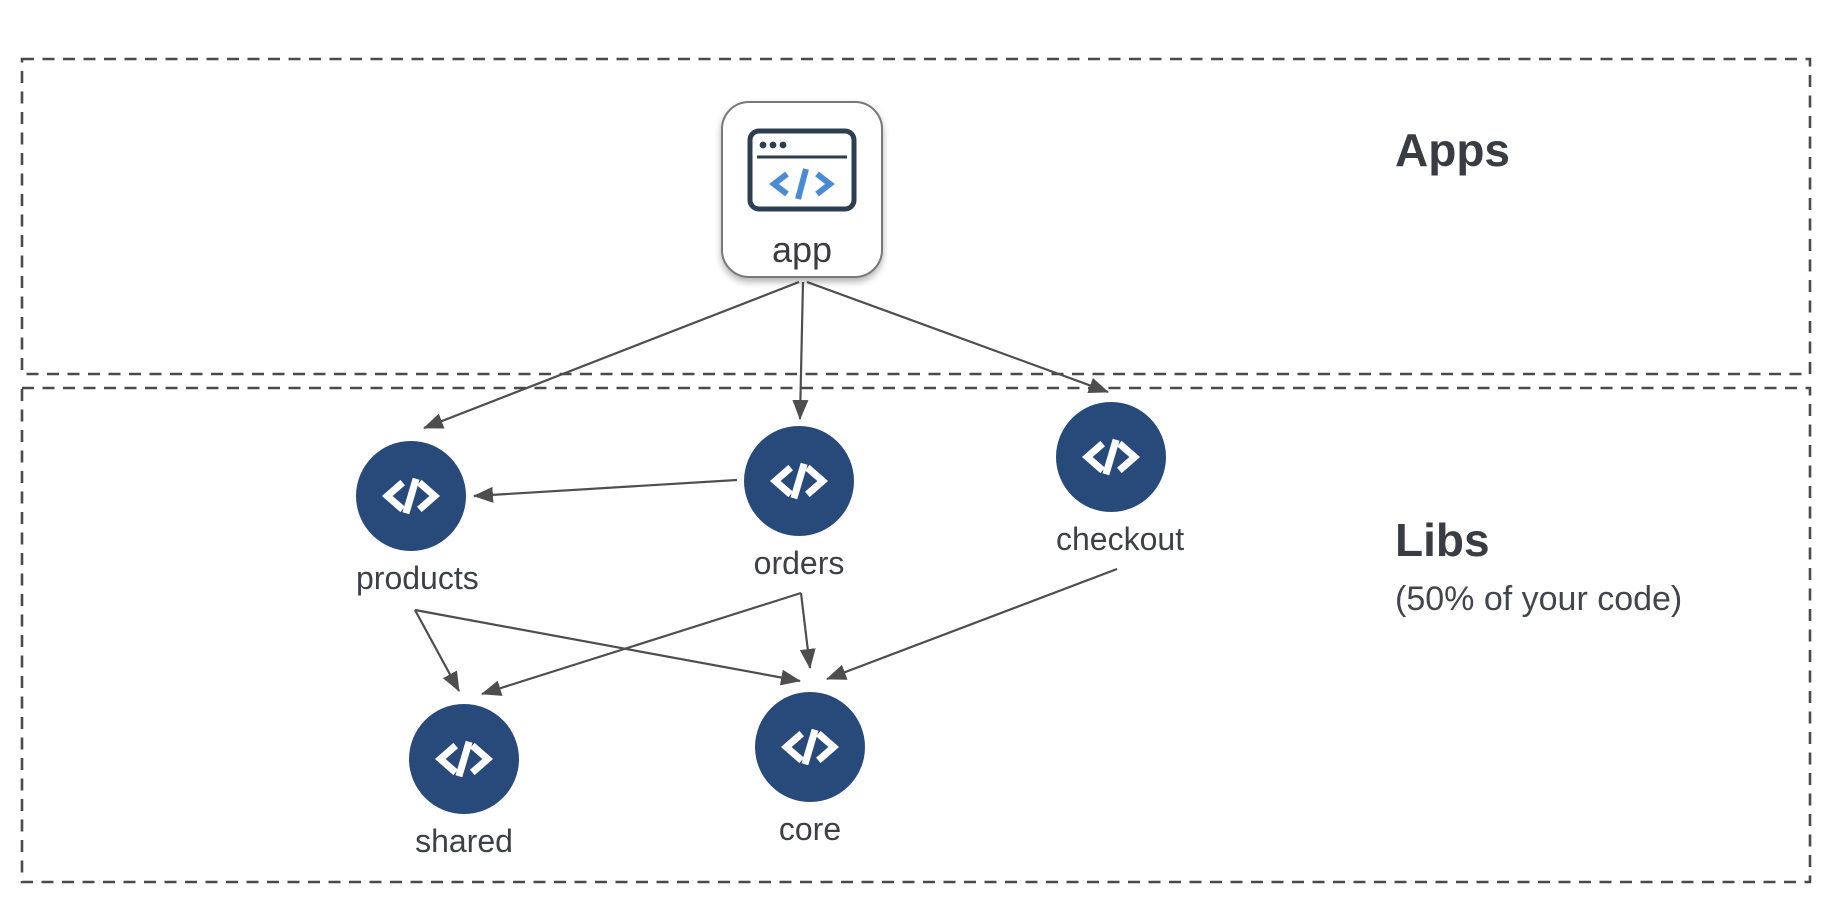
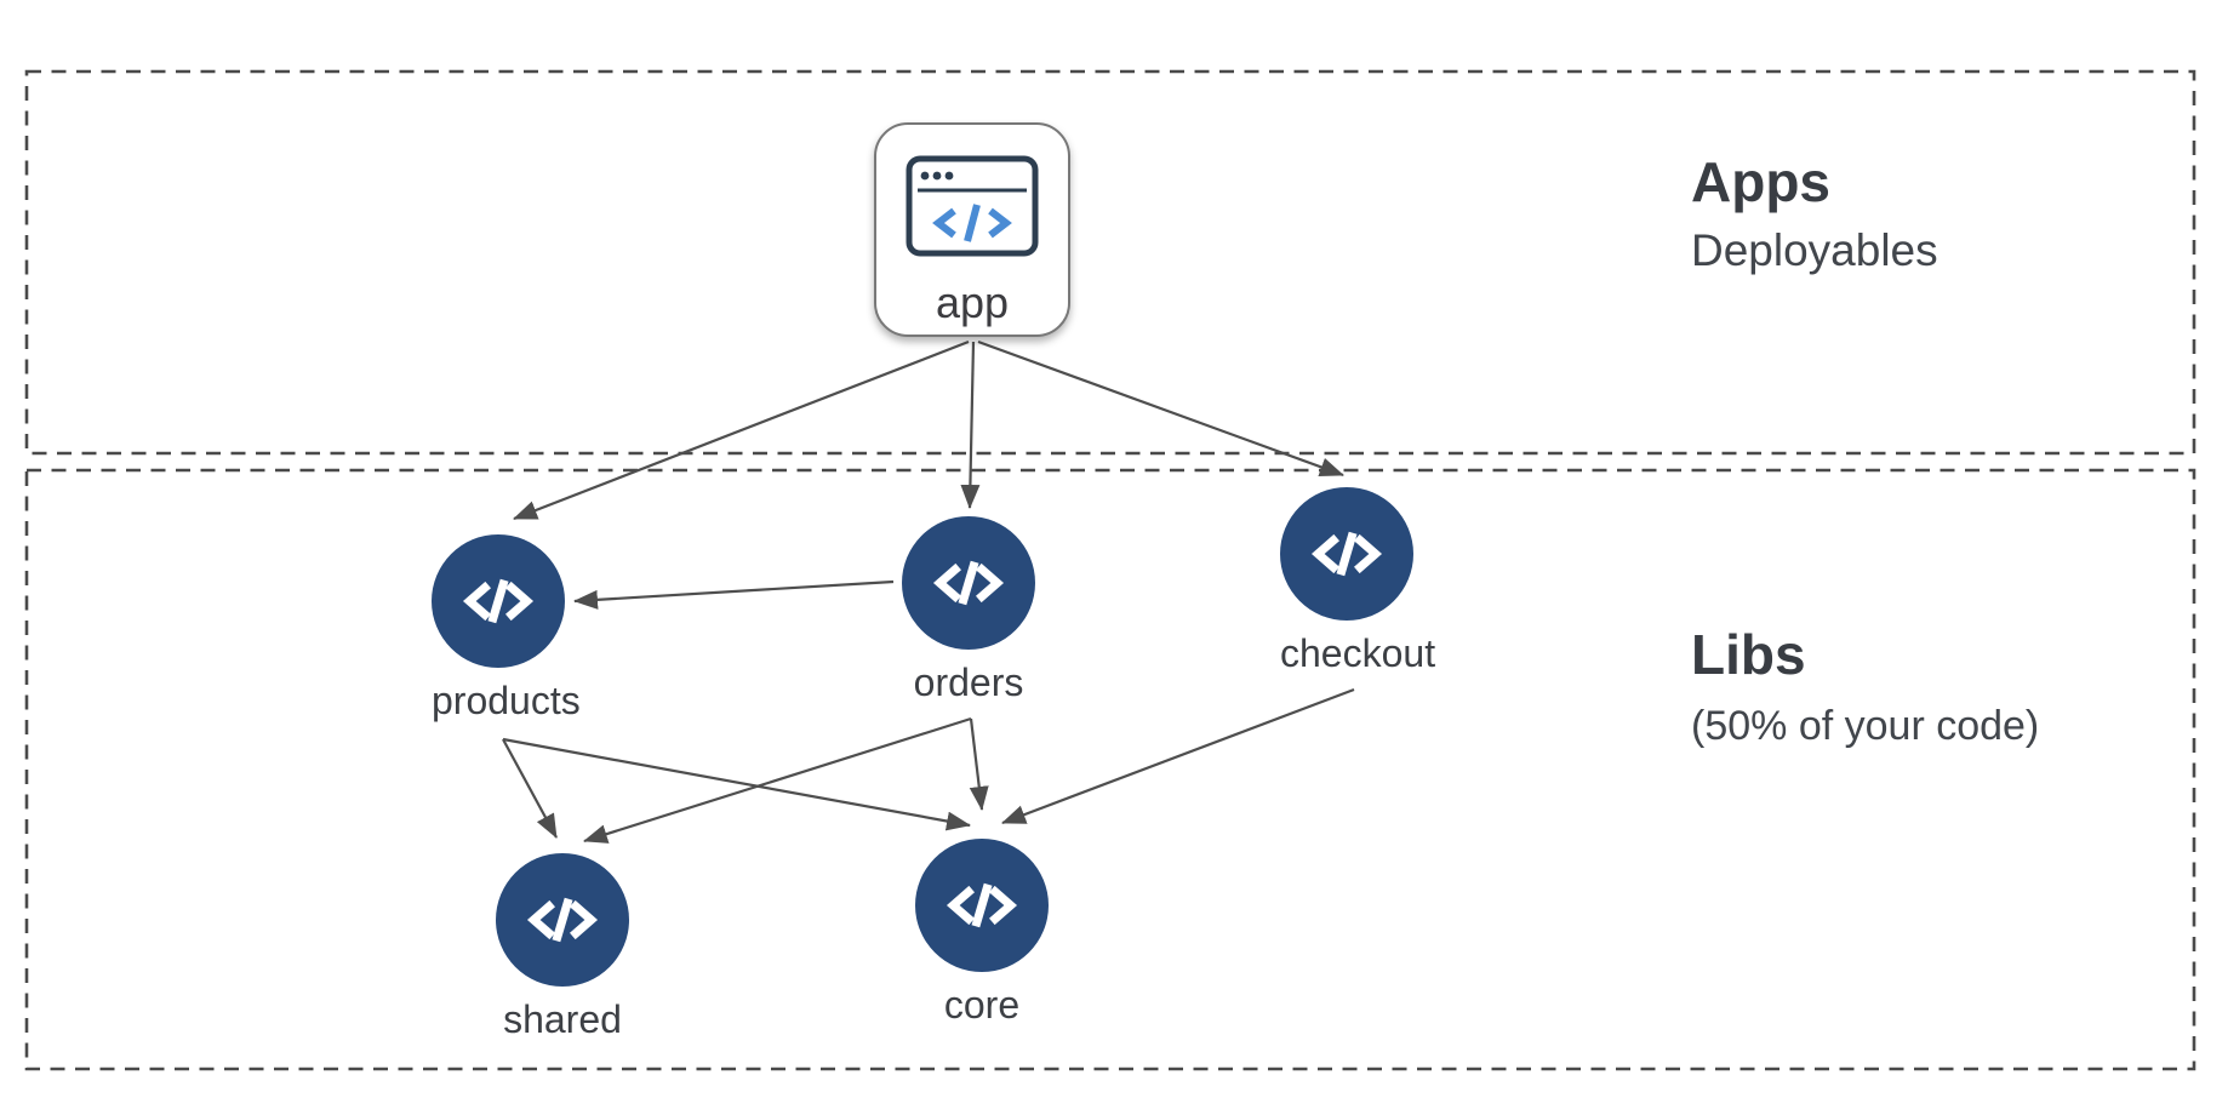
  Apps
+ Deployables
  Libs
  (50% of your code)
  app
  products
  orders
  checkout
  shared
  core
